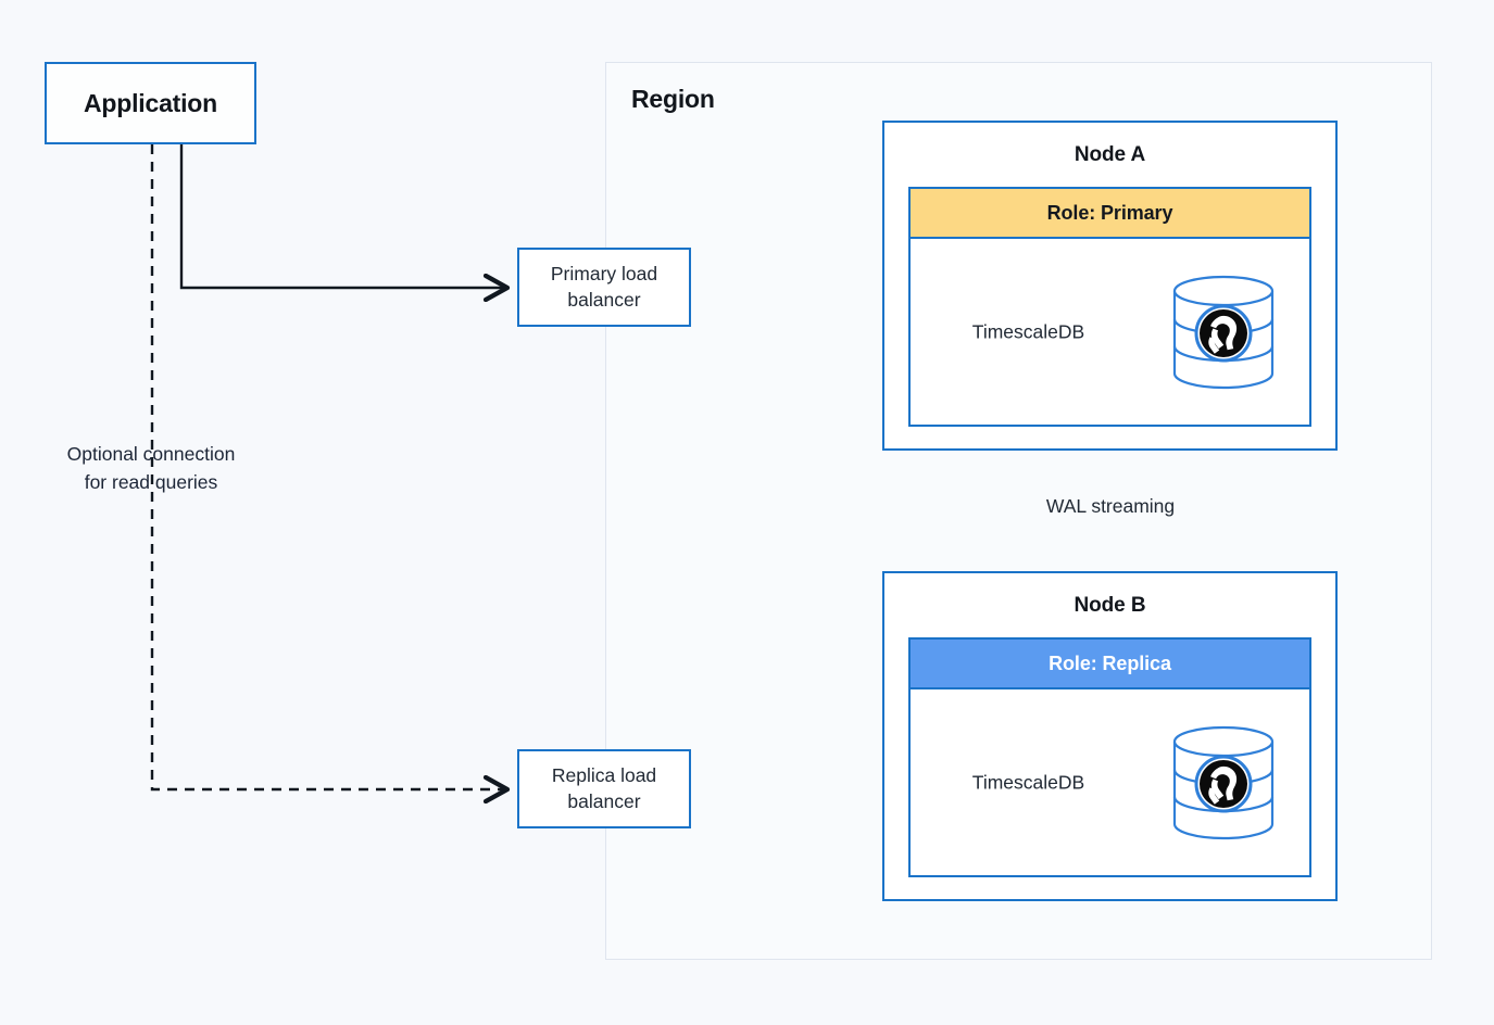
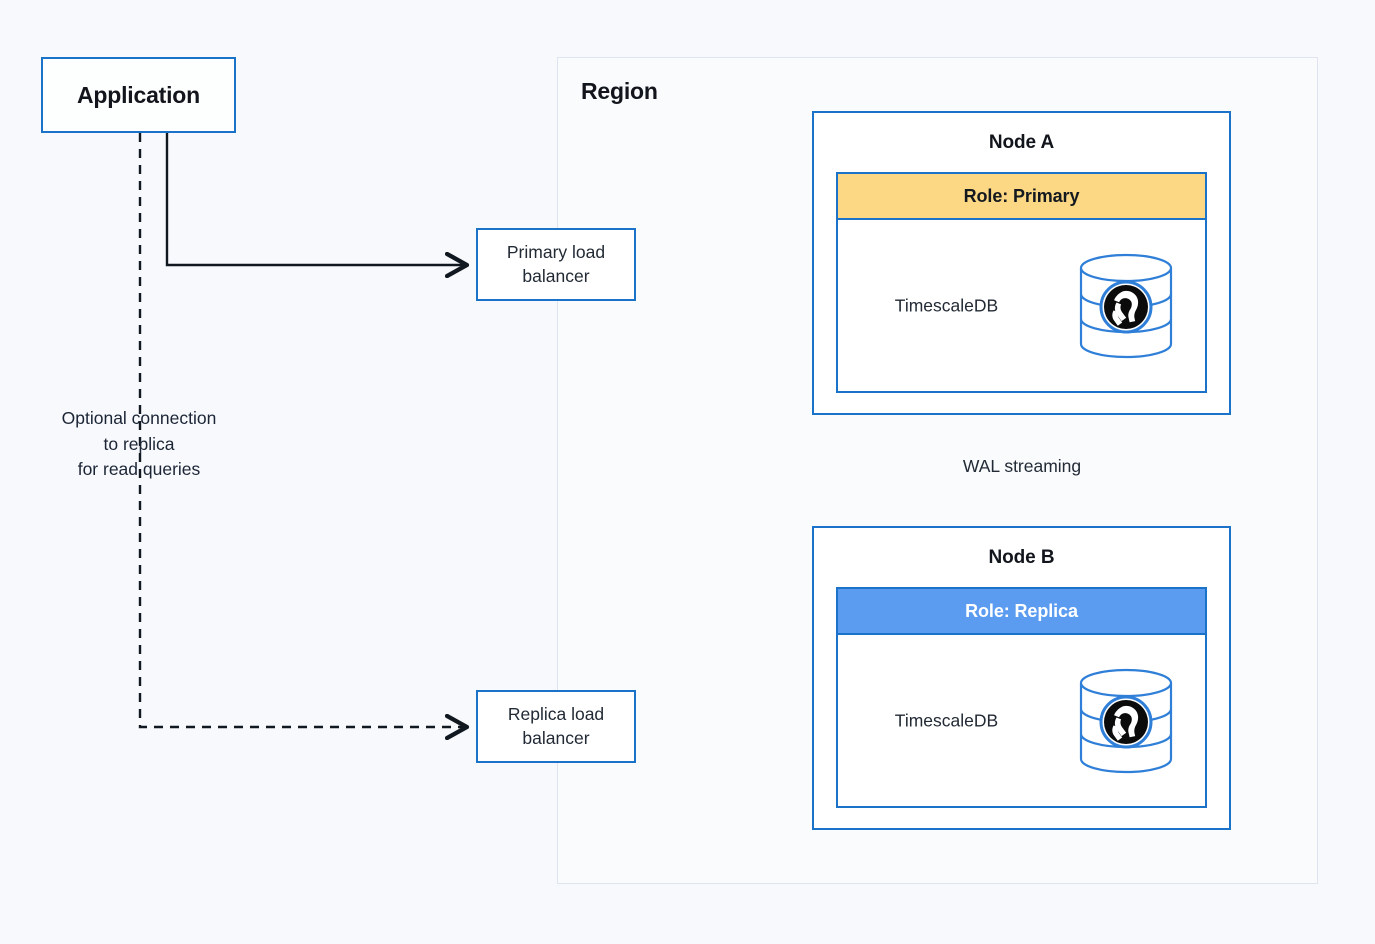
  Region
  Application
  Optional connection
+ to replica
  for read queries
  Primary load
  balancer
  Replica load
  balancer
  Node A
  Role: Primary
  TimescaleDB
  WAL streaming
  Node B
  Role: Replica
  TimescaleDB
